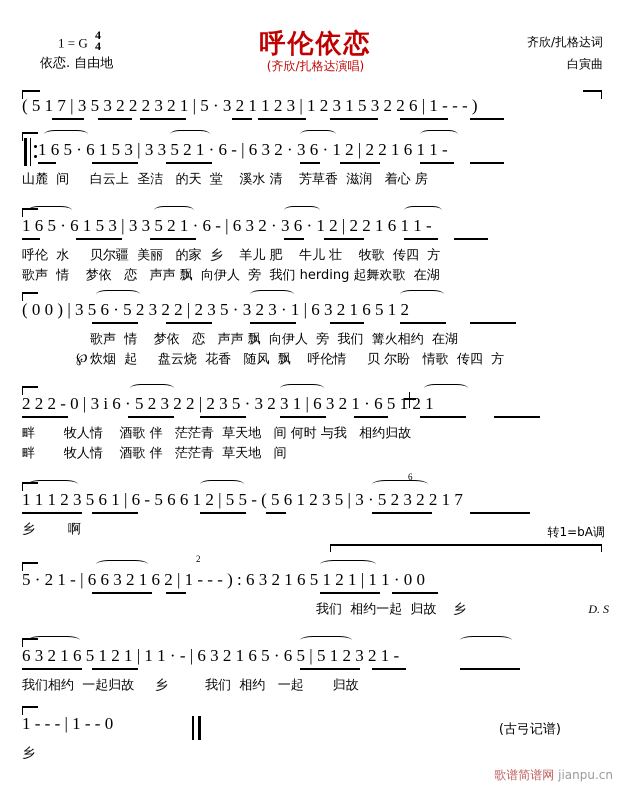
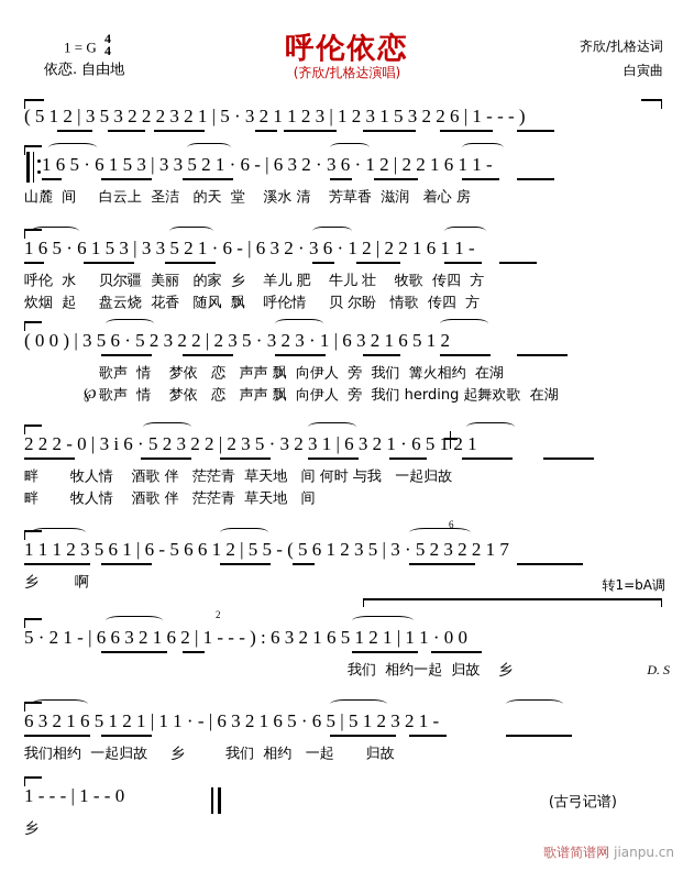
  1 = G 4
  4
  依恋. 自由地
  呼伦依恋
  (齐欣/扎格达演唱)
  齐欣/扎格达词
  白寅曲
- ( 5 1 7 | 3 5 3 2 2 2 3 2 1 | 5 · 3 2 1 1 2 3 | 1 2 3 1 5 3 2 2 6 | 1 - - - )
+ ( 5 1 2 | 3 5 3 2 2 2 3 2 1 | 5 · 3 2 1 1 2 3 | 1 2 3 1 5 3 2 2 6 | 1 - - - )
  1 6 5 · 6 1 5 3 | 3 3 5 2 1 · 6 - | 6 3 2 · 3 6 · 1 2 | 2 2 1 6 1 1 -
  山麓 间 白云上 圣洁 的天 堂 溪水 清 芳草香 滋润 着心 房
  1 6 5 · 6 1 5 3 | 3 3 5 2 1 · 6 - | 6 3 2 · 3 6 · 1 2 | 2 2 1 6 1 1 -
  呼伦 水 贝尔疆 美丽 的家 乡 羊儿 肥 牛儿 壮 牧歌 传四 方
- 歌声 情 梦依 恋 声声 飘 向伊人 旁 我们 herding 起舞欢歌 在湖
+ 炊烟 起 盘云烧 花香 随风 飘 呼伦情 贝 尔盼 情歌 传四 方
  ( 0 0 ) | 3 5 6 · 5 2 3 2 2 | 2 3 5 · 3 2 3 · 1 | 6 3 2 1 6 5 1 2
  歌声 情 梦依 恋 声声 飘 向伊人 旁 我们 篝火相约 在湖
  ℘
- 炊烟 起 盘云烧 花香 随风 飘 呼伦情 贝 尔盼 情歌 传四 方
+ 歌声 情 梦依 恋 声声 飘 向伊人 旁 我们 herding 起舞欢歌 在湖
  2 2 2 - 0 | 3 i 6 · 5 2 3 2 2 | 2 3 5 · 3 2 3 1 | 6 3 2 1 · 6 5 1 2 1
- 畔 牧人情 酒歌 伴 茫茫青 草天地 间 何时 与我 相约归故
+ 畔 牧人情 酒歌 伴 茫茫青 草天地 间 何时 与我 一起归故
  畔 牧人情 酒歌 伴 茫茫青 草天地 间
  1 1 1 2 3 5 6 1 | 6 - 5 6 6 1 2 | 5 5 - ( 5 6 1 2 3 5 | 3 · 5 2 3 2 2 1 7
  6
  乡 啊
  转1=bA调
  2
  5 · 2 1 - | 6 6 3 2 1 6 2 | 1 - - - ) : 6 3 2 1 6 5 1 2 1 | 1 1 · 0 0
  我们 相约一起 归故 乡
  D. S
  6 3 2 1 6 5 1 2 1 | 1 1 · - | 6 3 2 1 6 5 · 6 5 | 5 1 2 3 2 1 -
  我们相约 一起归故 乡 我们 相约 一起 归故
  1 - - - | 1 - - 0
  乡
  (古弓记谱)
  歌谱简谱网 jianpu.cn
